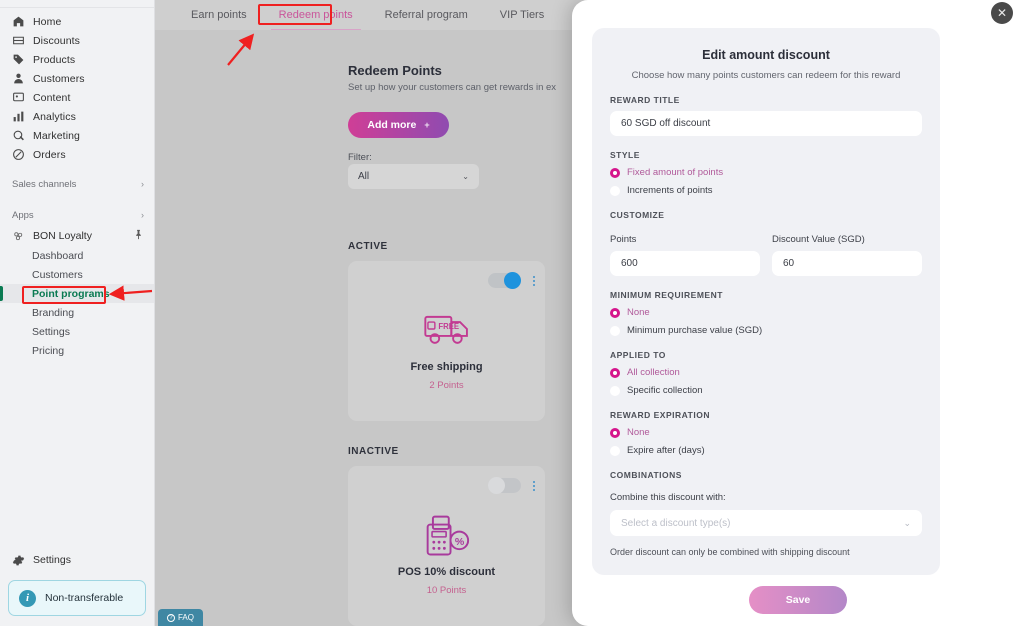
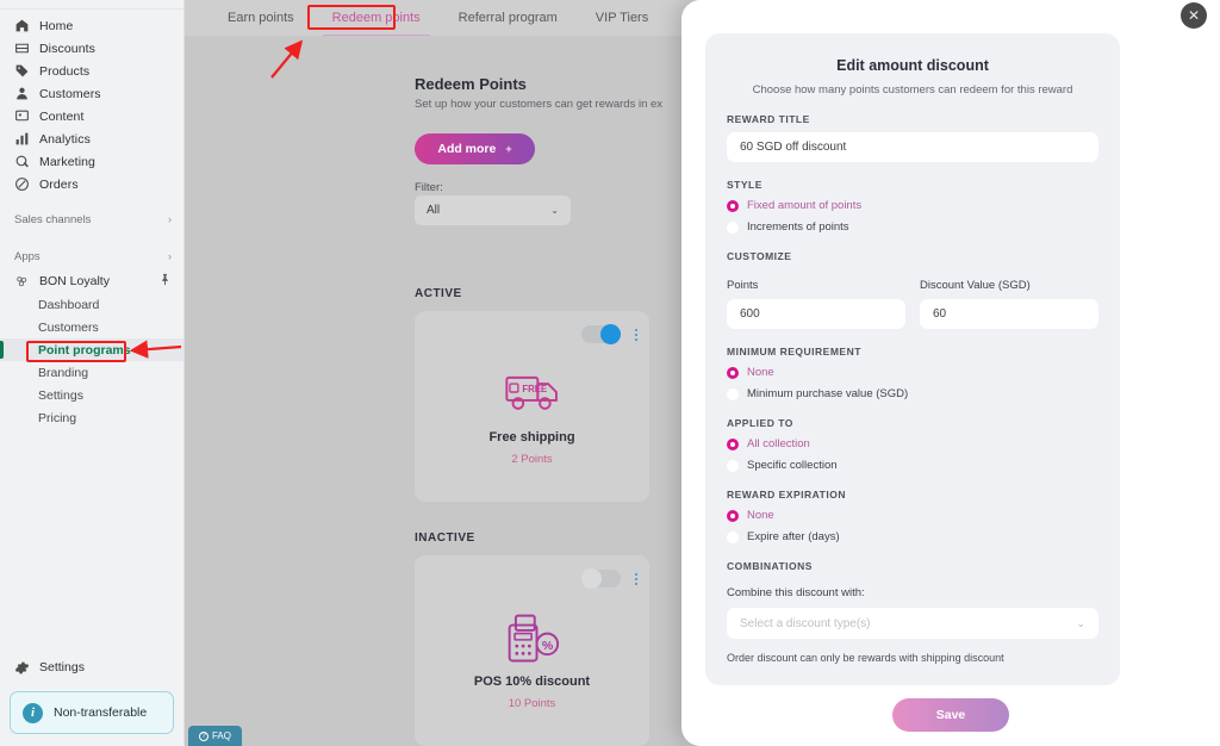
  Home
  Discounts
  Products
  Customers
  Content
  Analytics
  Marketing
  Orders
  Sales channels
  ›
  Apps
  ›
  BON Loyalty
  Dashboard
  Customers
  Point programs
  Branding
  Settings
  Pricing
  Settings
  i
  Non-transferable
  Earn points
  Redeem points
  Referral program
  VIP Tiers
  Redeem Points
  Set up how your customers can get rewards in ex
  Add more
  +
  Filter:
  All
  ⌄
  ACTIVE
  FREE
  Free shipping
  2 Points
  INACTIVE
  %
  POS 10% discount
  10 Points
  FAQ
  Edit amount discount
  Choose how many points customers can redeem for this reward
  REWARD TITLE
  60 SGD off discount
  STYLE
  Fixed amount of points
  Increments of points
  CUSTOMIZE
  Points
  600
  Discount Value (SGD)
  60
  MINIMUM REQUIREMENT
  None
  Minimum purchase value (SGD)
  APPLIED TO
  All collection
  Specific collection
  REWARD EXPIRATION
  None
  Expire after (days)
  COMBINATIONS
  Combine this discount with:
  Select a discount type(s)
  ⌄
- Order discount can only be combined with shipping discount
+ Order discount can only be rewards with shipping discount
  Save
  ✕
